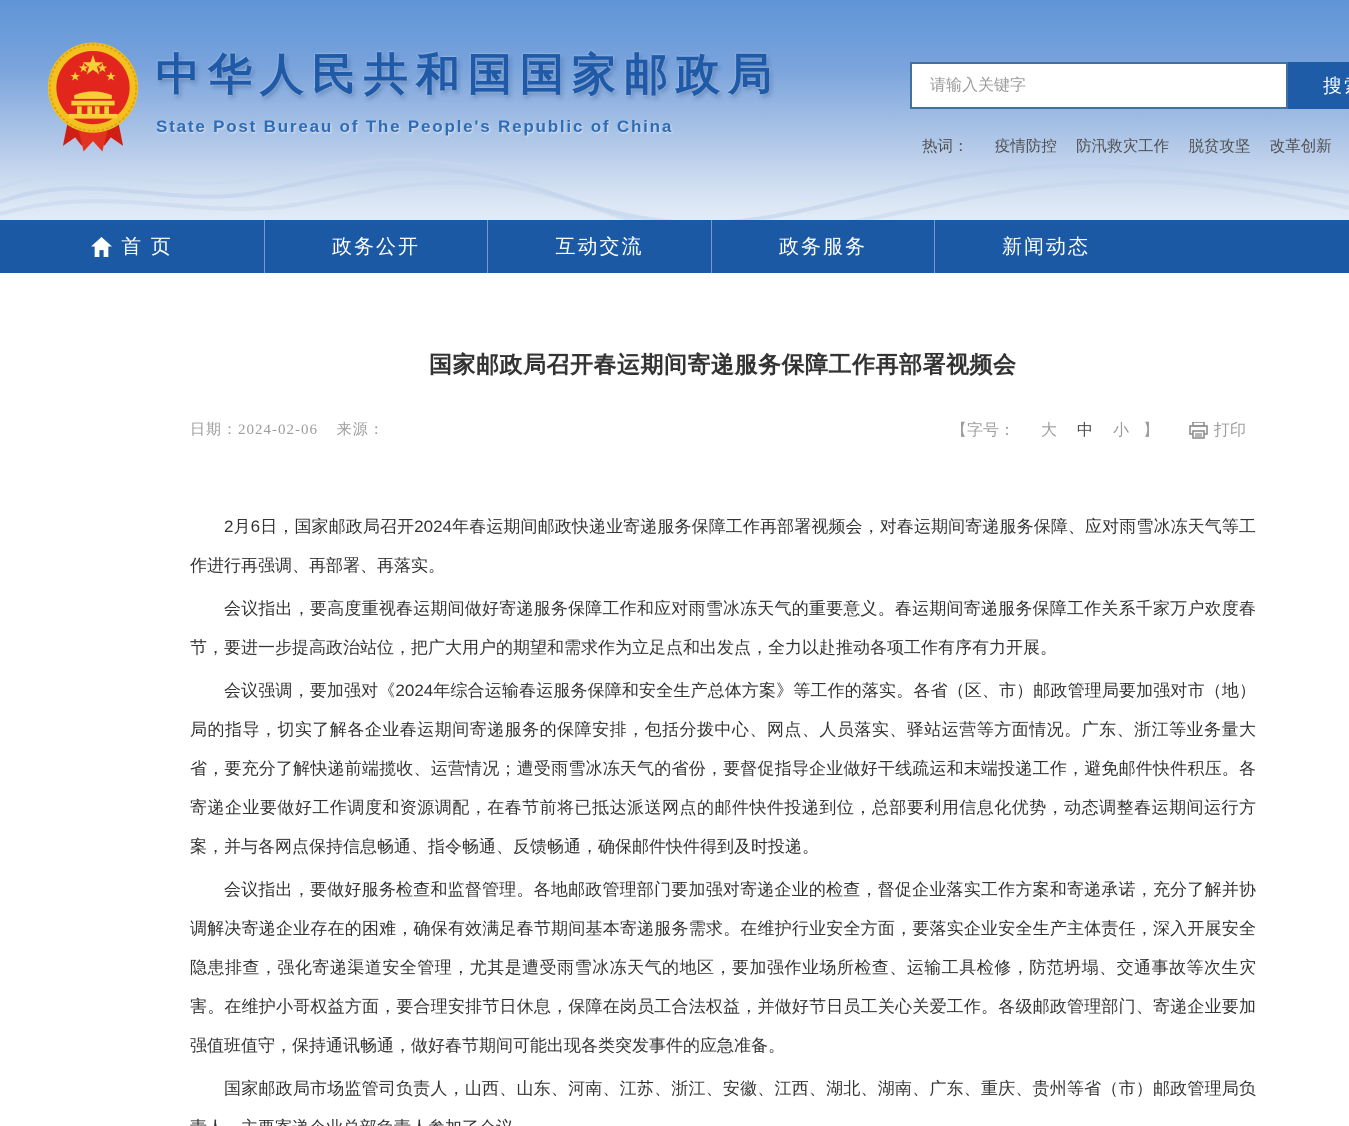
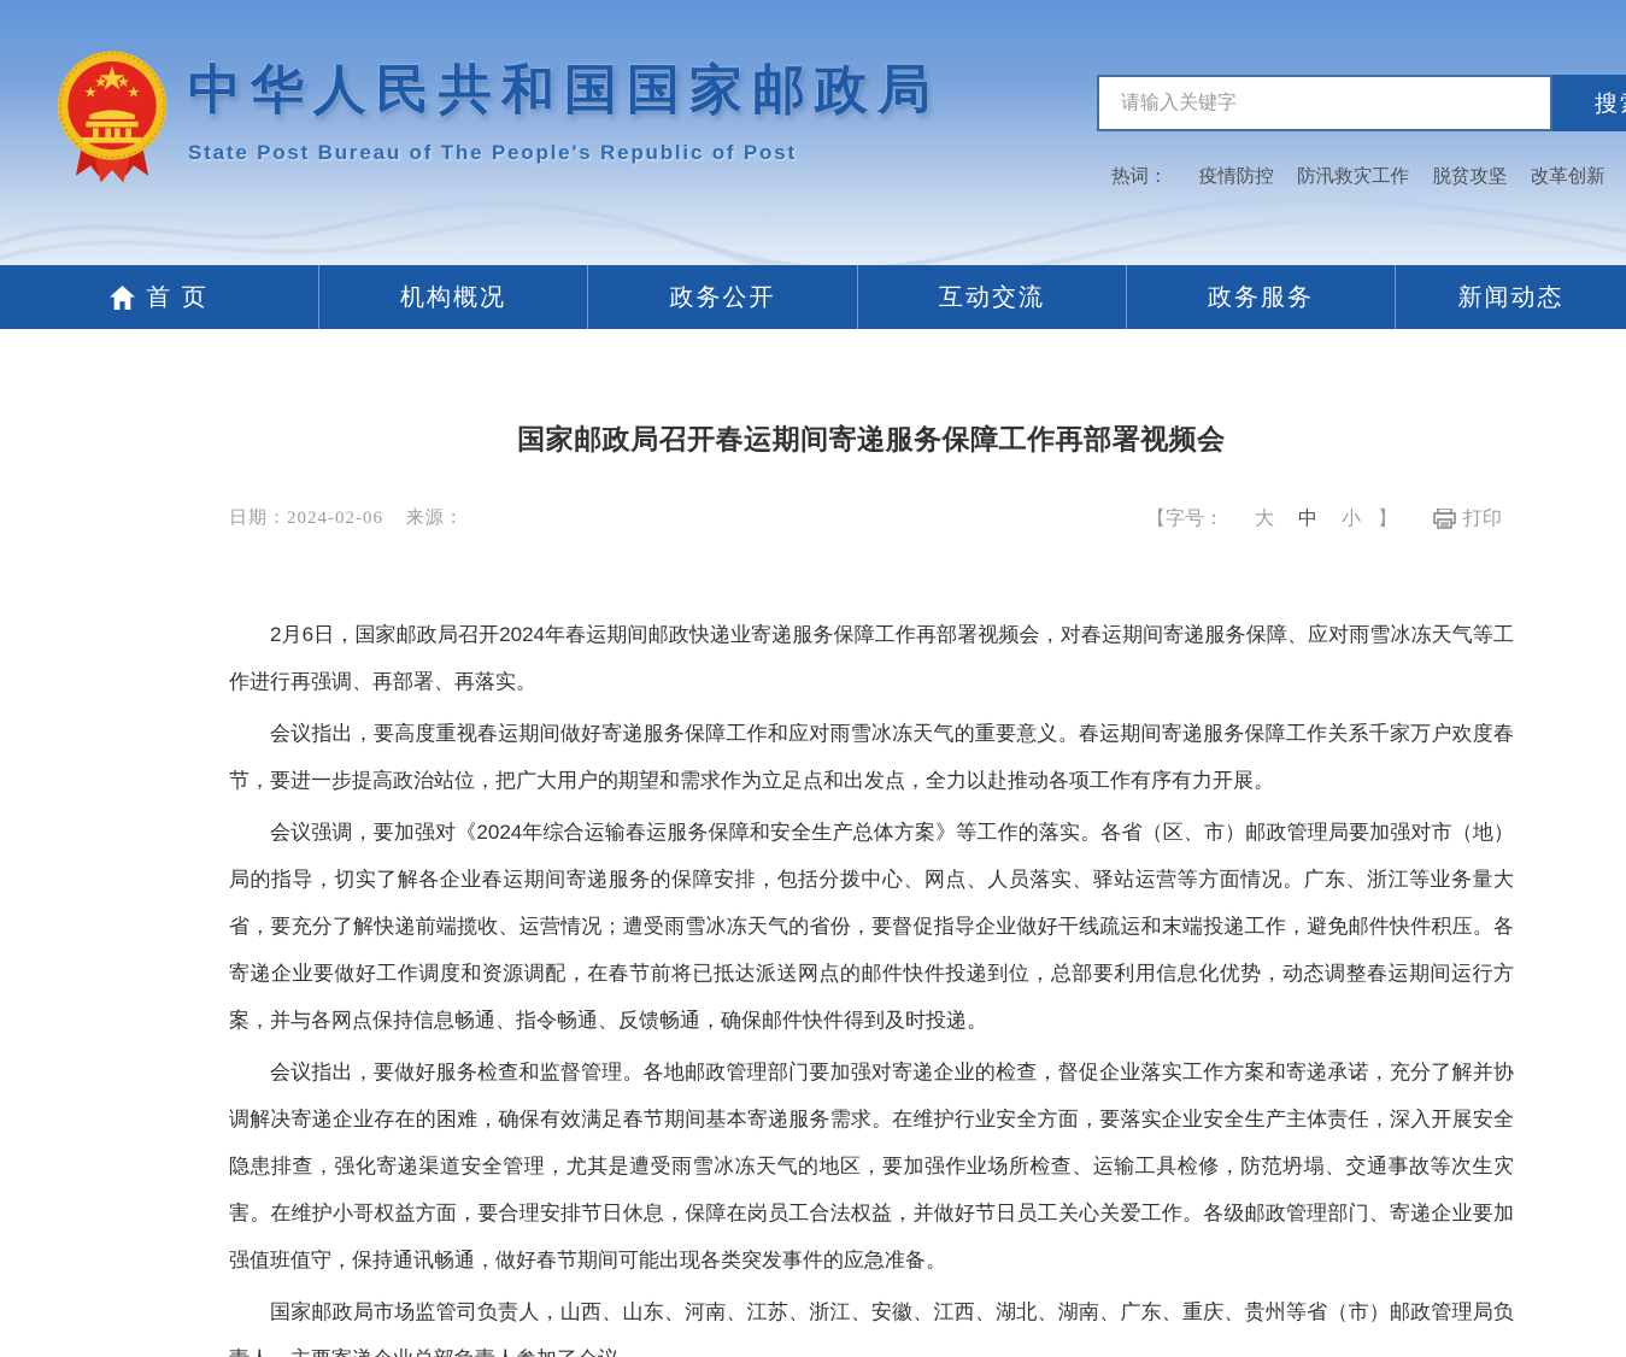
  中华人民共和国国家邮政局
- State Post Bureau of The People's Republic of China
+ State Post Bureau of The People's Republic of Post
  请输入关键字
  热词： 疫情防控 防汛救灾工作 脱贫攻坚 改革创新
  首 页
+ 机构概况
  政务公开
  互动交流
  政务服务
  新闻动态
  国家邮政局召开春运期间寄递服务保障工作再部署视频会
  日期：2024-02-06 来源：
  【字号：
  大
  中
  小
  】
  打印
  2月6日，国家邮政局召开2024年春运期间邮政快递业寄递服务保障工作再部署视频会，对春运期间寄递服务保障、应对雨雪冰冻天气等工作进行再强调、再部署、再落实。
  会议指出，要高度重视春运期间做好寄递服务保障工作和应对雨雪冰冻天气的重要意义。春运期间寄递服务保障工作关系千家万户欢度春节，要进一步提高政治站位，把广大用户的期望和需求作为立足点和出发点，全力以赴推动各项工作有序有力开展。
  会议强调，要加强对《2024年综合运输春运服务保障和安全生产总体方案》等工作的落实。各省（区、市）邮政管理局要加强对市（地）局的指导，切实了解各企业春运期间寄递服务的保障安排，包括分拨中心、网点、人员落实、驿站运营等方面情况。广东、浙江等业务量大省，要充分了解快递前端揽收、运营情况；遭受雨雪冰冻天气的省份，要督促指导企业做好干线疏运和末端投递工作，避免邮件快件积压。各寄递企业要做好工作调度和资源调配，在春节前将已抵达派送网点的邮件快件投递到位，总部要利用信息化优势，动态调整春运期间运行方案，并与各网点保持信息畅通、指令畅通、反馈畅通，确保邮件快件得到及时投递。
  会议指出，要做好服务检查和监督管理。各地邮政管理部门要加强对寄递企业的检查，督促企业落实工作方案和寄递承诺，充分了解并协调解决寄递企业存在的困难，确保有效满足春节期间基本寄递服务需求。在维护行业安全方面，要落实企业安全生产主体责任，深入开展安全隐患排查，强化寄递渠道安全管理，尤其是遭受雨雪冰冻天气的地区，要加强作业场所检查、运输工具检修，防范坍塌、交通事故等次生灾害。在维护小哥权益方面，要合理安排节日休息，保障在岗员工合法权益，并做好节日员工关心关爱工作。各级邮政管理部门、寄递企业要加强值班值守，保持通讯畅通，做好春节期间可能出现各类突发事件的应急准备。
  国家邮政局市场监管司负责人，山西、山东、河南、江苏、浙江、安徽、江西、湖北、湖南、广东、重庆、贵州等省（市）邮政管理局负
